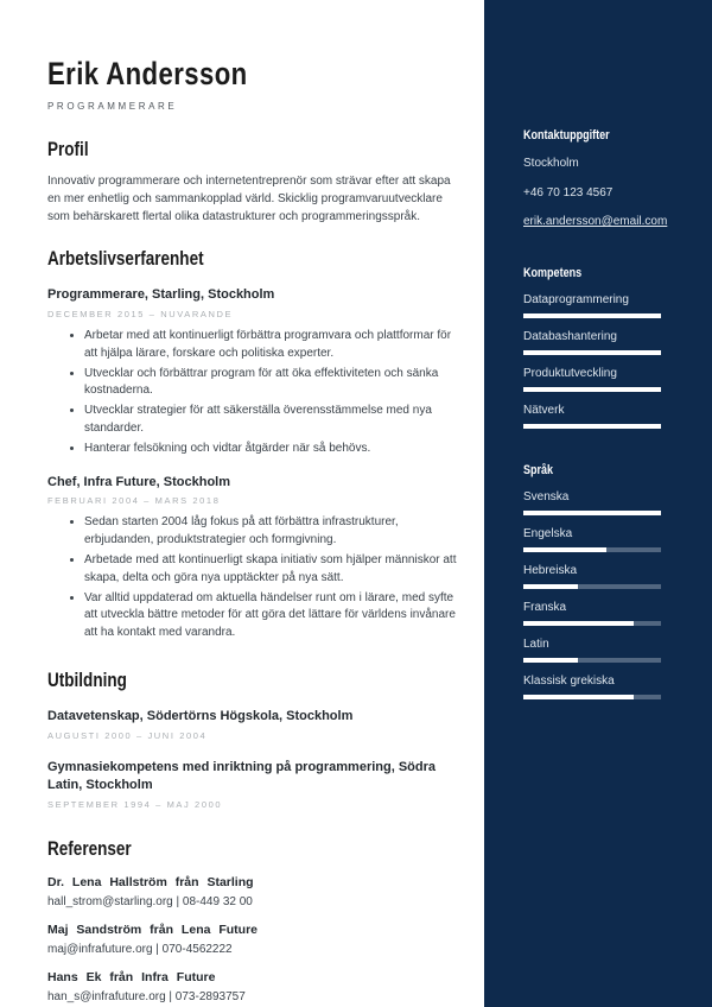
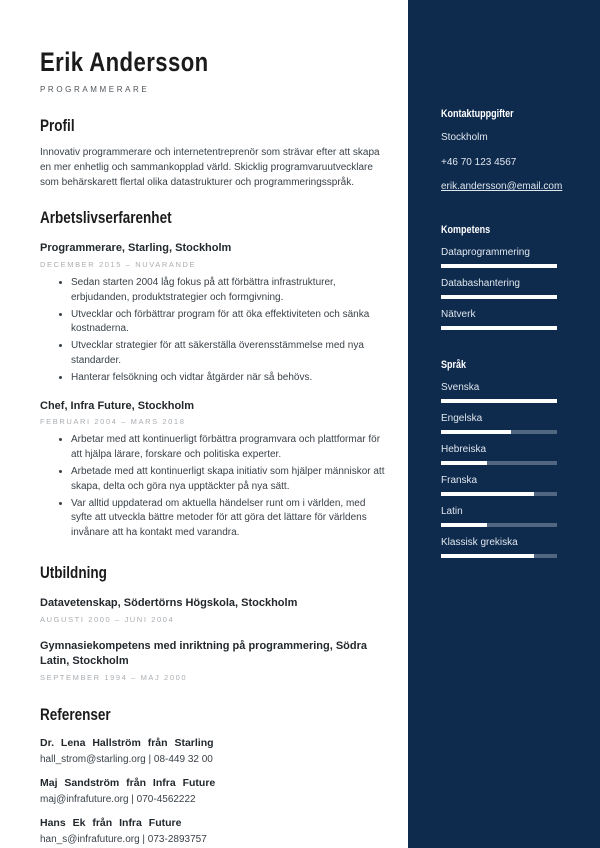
  Erik Andersson
  PROGRAMMERARE
  Profil
  Innovativ programmerare och internetentreprenör som strävar efter att skapa en mer enhetlig och sammankopplad värld. Skicklig programvaruutvecklare som behärskarett flertal olika datastrukturer och programmeringsspråk.
  Arbetslivserfarenhet
  Programmerare, Starling, Stockholm
  DECEMBER 2015 – NUVARANDE
- Arbetar med att kontinuerligt förbättra programvara och plattformar för att hjälpa lärare, forskare och politiska experter.
+ Sedan starten 2004 låg fokus på att förbättra infrastrukturer, erbjudanden, produktstrategier och formgivning.
  Utvecklar och förbättrar program för att öka effektiviteten och sänka kostnaderna.
  Utvecklar strategier för att säkerställa överensstämmelse med nya standarder.
  Hanterar felsökning och vidtar åtgärder när så behövs.
  Chef, Infra Future, Stockholm
  FEBRUARI 2004 – MARS 2018
- Sedan starten 2004 låg fokus på att förbättra infrastrukturer, erbjudanden, produktstrategier och formgivning.
+ Arbetar med att kontinuerligt förbättra programvara och plattformar för att hjälpa lärare, forskare och politiska experter.
  Arbetade med att kontinuerligt skapa initiativ som hjälper människor att skapa, delta och göra nya upptäckter på nya sätt.
- Var alltid uppdaterad om aktuella händelser runt om i lärare, med syfte att utveckla bättre metoder för att göra det lättare för världens invånare att ha kontakt med varandra.
+ Var alltid uppdaterad om aktuella händelser runt om i världen, med syfte att utveckla bättre metoder för att göra det lättare för världens invånare att ha kontakt med varandra.
  Utbildning
  Datavetenskap, Södertörns Högskola, Stockholm
  AUGUSTI 2000 – JUNI 2004
  Gymnasiekompetens med inriktning på programmering, Södra Latin, Stockholm
  SEPTEMBER 1994 – MAJ 2000
  Referenser
  Dr. Lena Hallström från Starling
  hall_strom@starling.org | 08-449 32 00
- Maj Sandström från Lena Future
+ Maj Sandström från Infra Future
  maj@infrafuture.org | 070-4562222
  Hans Ek från Infra Future
  han_s@infrafuture.org | 073-2893757
  Kontaktuppgifter
  Stockholm
  +46 70 123 4567
  erik.andersson@email.com
  Kompetens
  Dataprogrammering
  Databashantering
- Produktutveckling
  Nätverk
  Språk
  Svenska
  Engelska
  Hebreiska
  Franska
  Latin
  Klassisk grekiska
